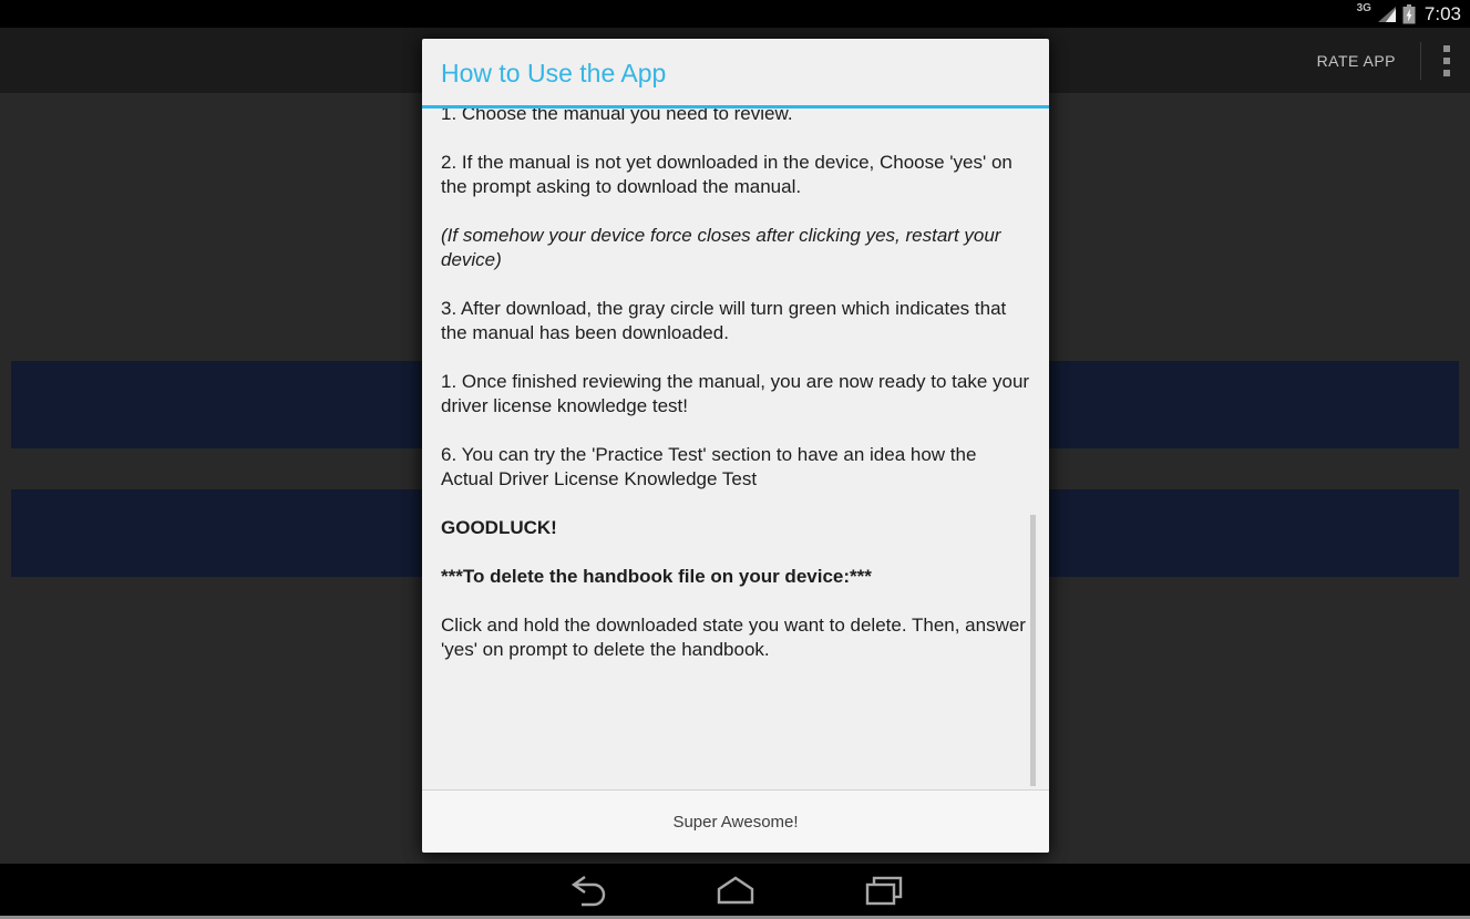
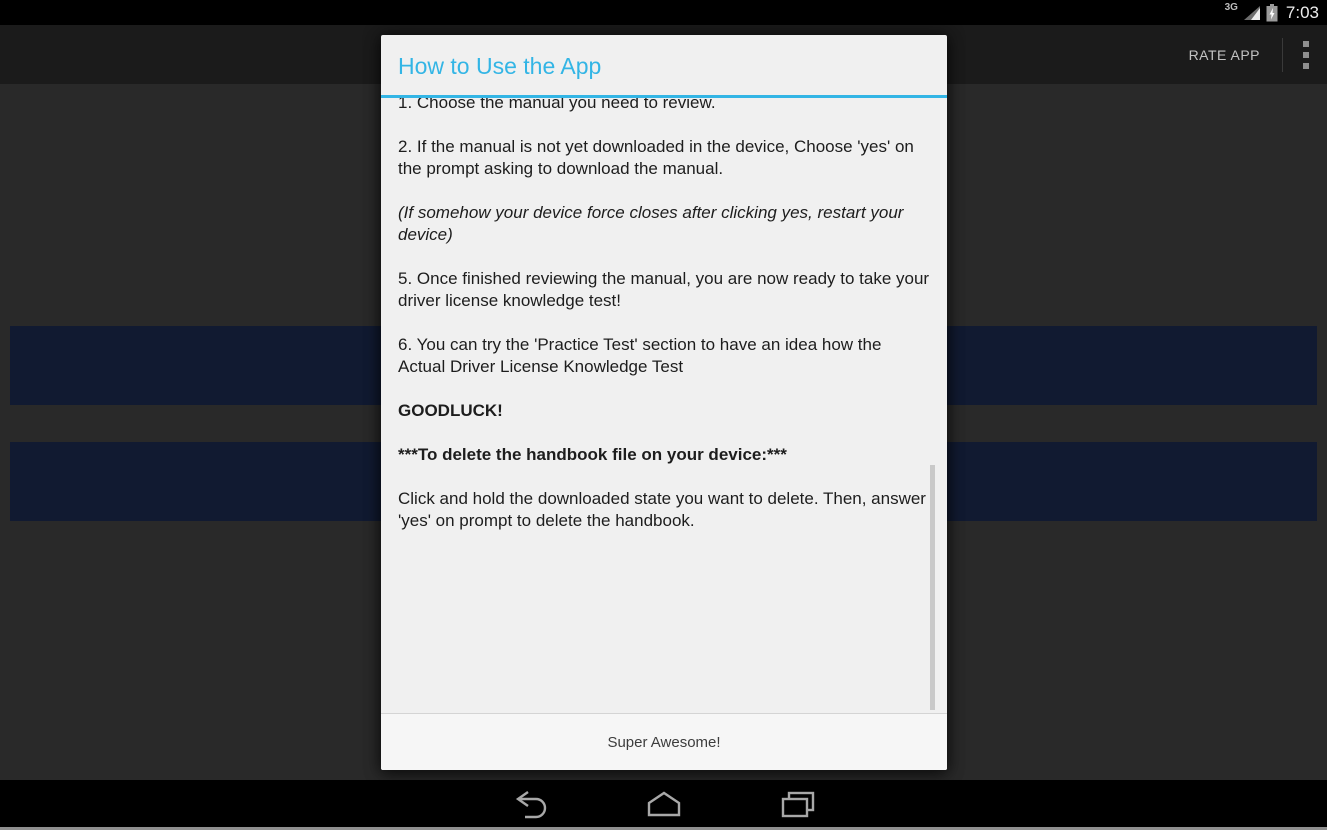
  3G
  7:03
  RATE APP
  How to Use the App
  1. Choose the manual you need to review.
  2. If the manual is not yet downloaded in the device, Choose 'yes' on the prompt asking to download the manual.
  (If somehow your device force closes after clicking yes, restart your device)
- 3. After download, the gray circle will turn green which indicates that the manual has been downloaded.
- 1. Once finished reviewing the manual, you are now ready to take your driver license knowledge test!
+ 5. Once finished reviewing the manual, you are now ready to take your driver license knowledge test!
  6. You can try the 'Practice Test' section to have an idea how the Actual Driver License Knowledge Test
  GOODLUCK!
  ***To delete the handbook file on your device:***
  Click and hold the downloaded state you want to delete. Then, answer 'yes' on prompt to delete the handbook.
  Super Awesome!
